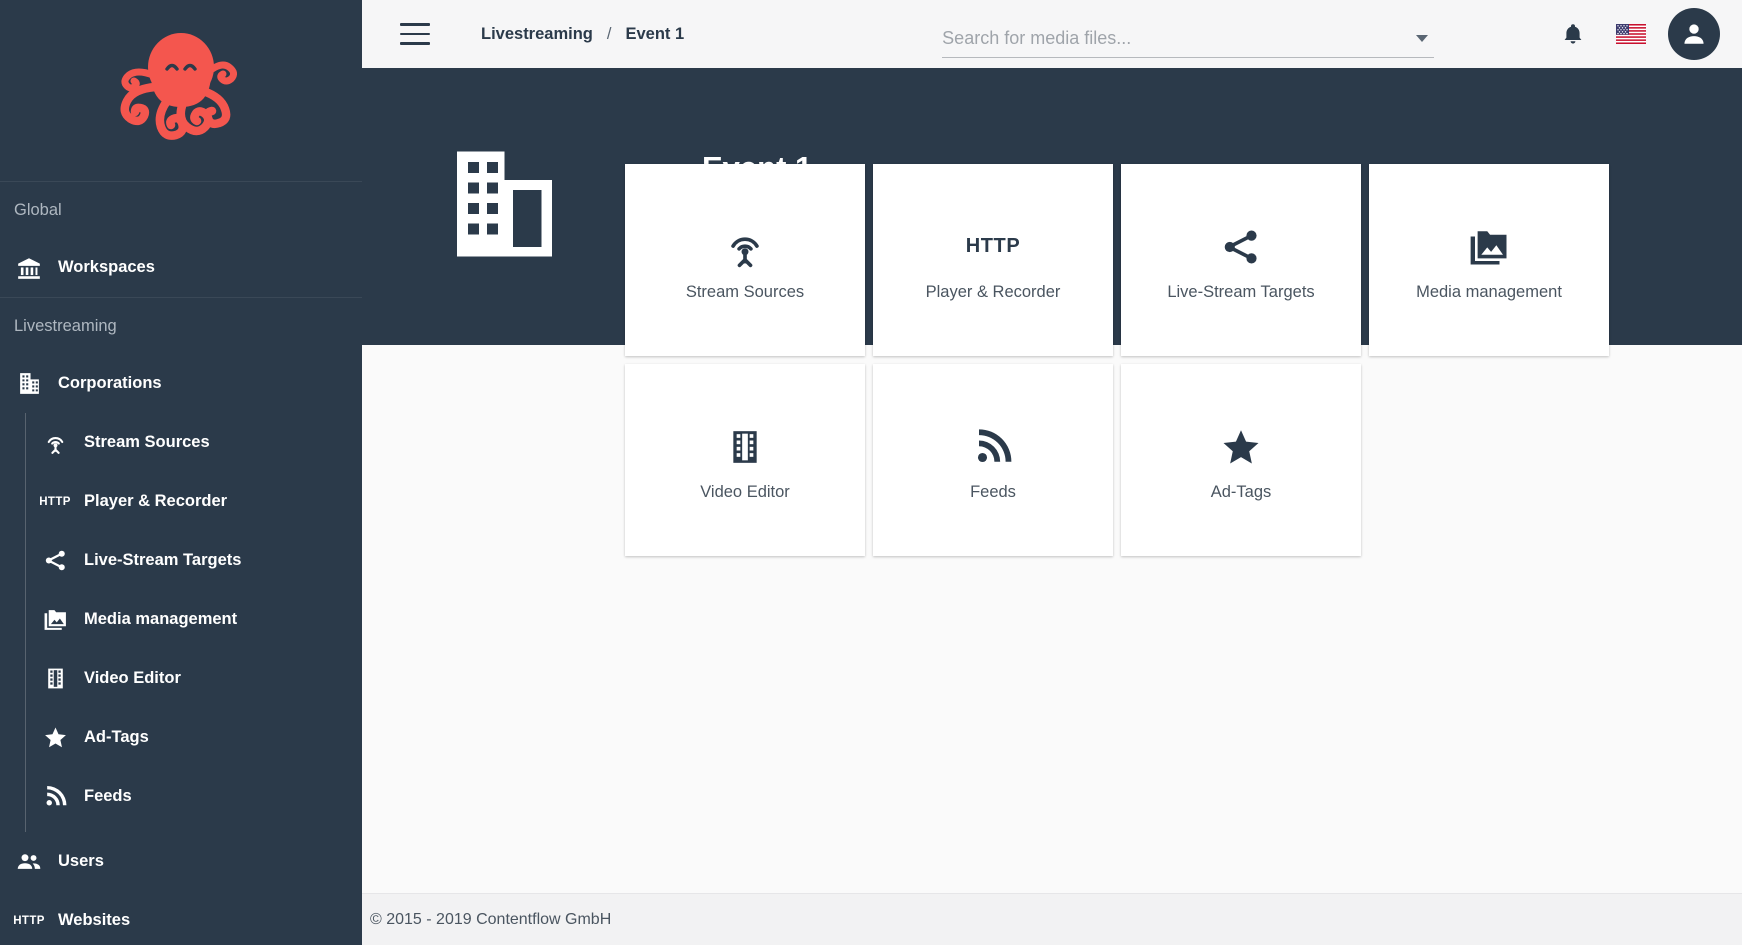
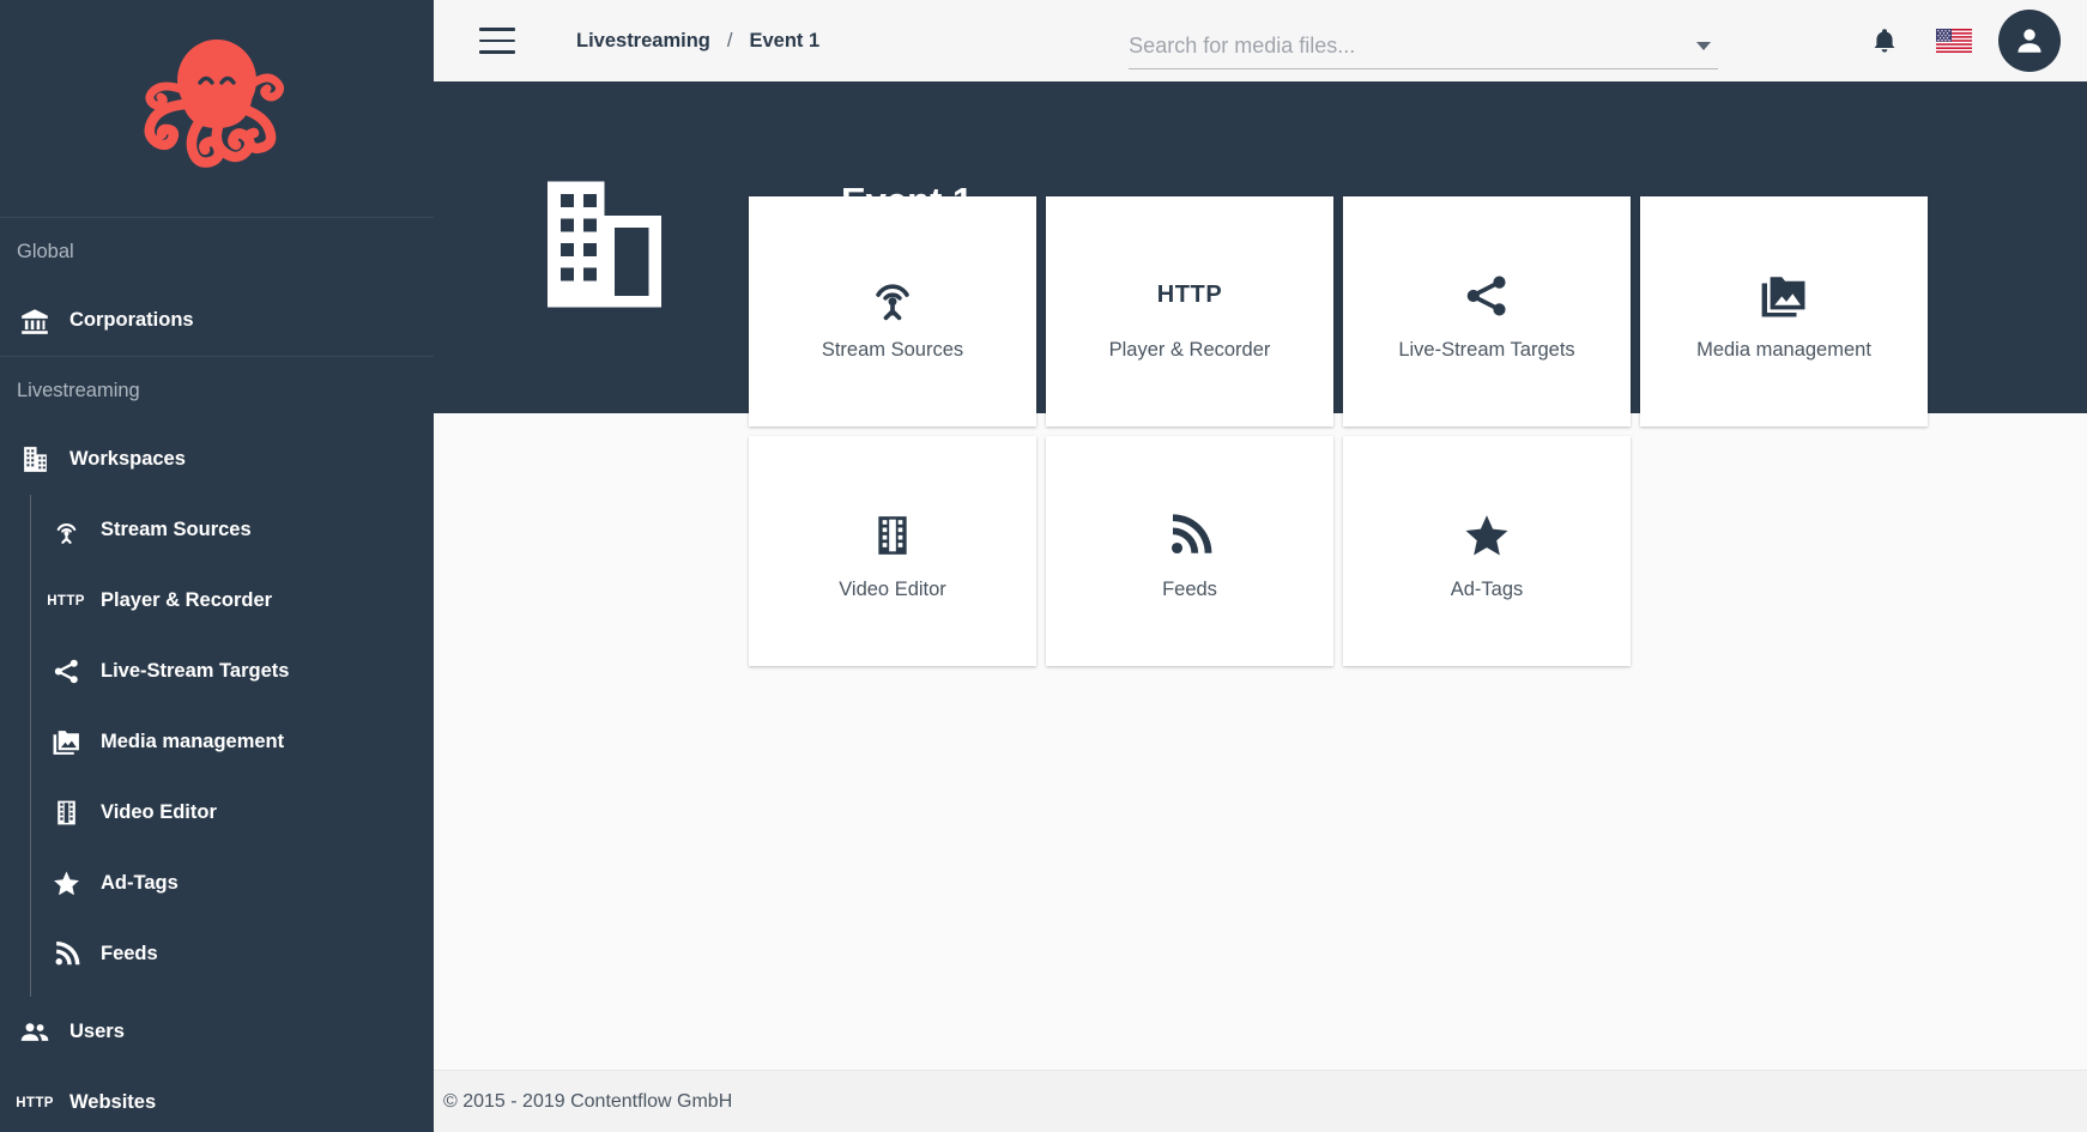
  Global
- Workspaces
+ Corporations
  Livestreaming
- Corporations
+ Workspaces
  Stream Sources
  HTTP
  Player & Recorder
  Live-Stream Targets
  Media management
  Video Editor
  Ad-Tags
  Feeds
  Users
  HTTP
  Websites
  Livestreaming
  /
  Event 1
  Search for media files...
  Stream Sources
  HTTP
  Player & Recorder
  Live-Stream Targets
  Media management
  Video Editor
  Feeds
  Ad-Tags
  © 2015 - 2019 Contentflow GmbH
